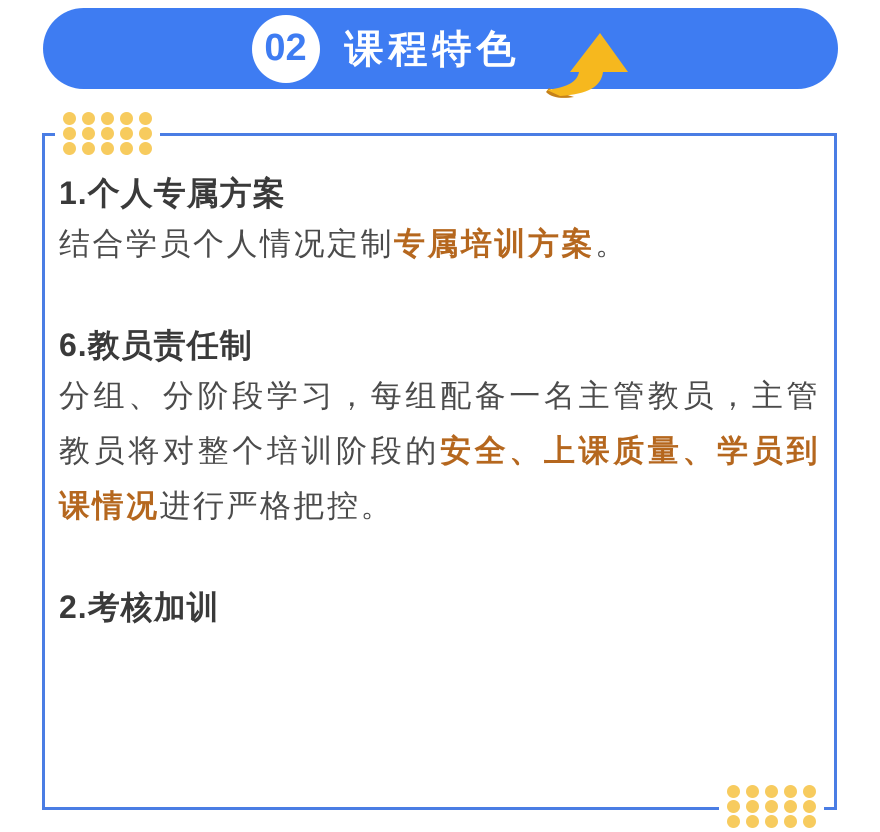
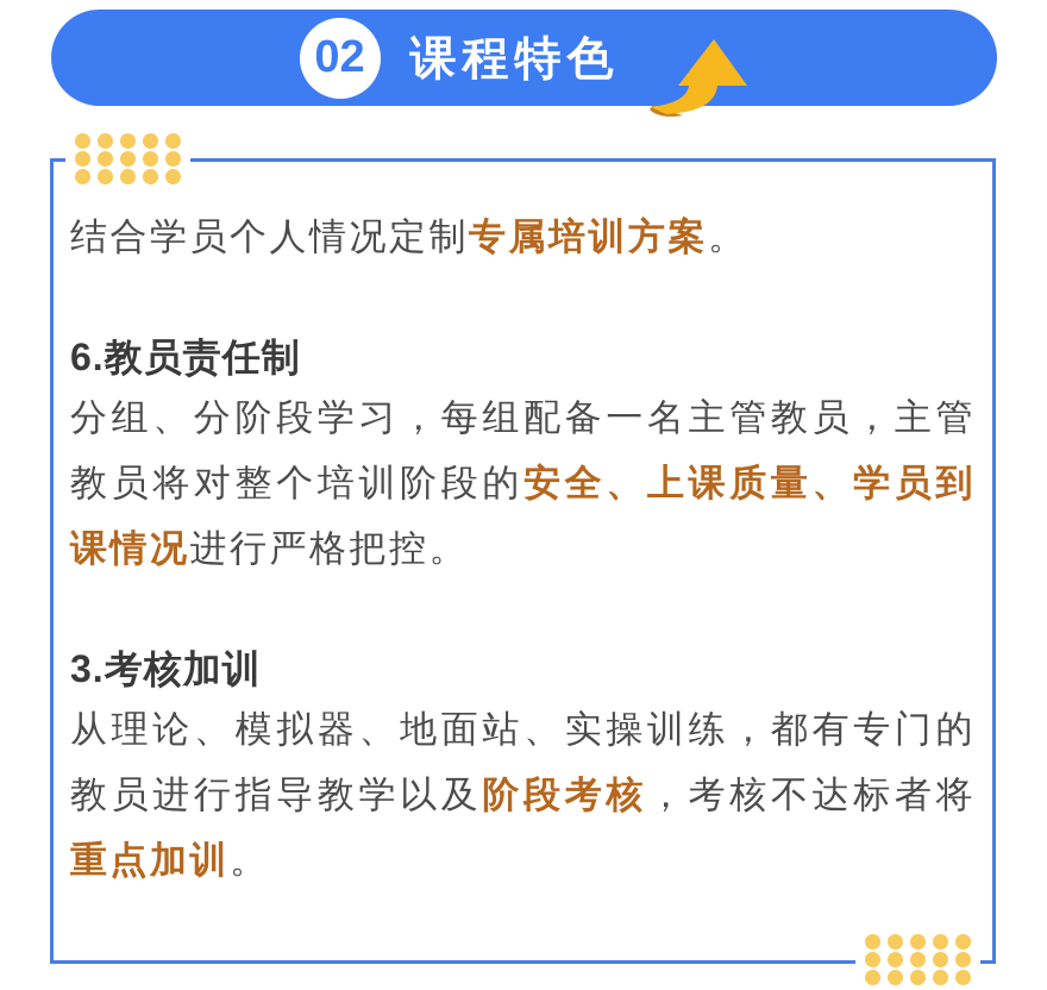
  02
  课程特色
- 1.个人专属方案
  结合学员个人情况定制专属培训方案。
  6.教员责任制
  分组、分阶段学习，每组配备一名主管教员，主管教员将对整个培训阶段的安全、上课质量、学员到课情况进行严格把控。
- 2.考核加训
+ 3.考核加训
+ 从理论、模拟器、地面站、实操训练，都有专门的教员进行指导教学以及阶段考核，考核不达标者将重点加训。
